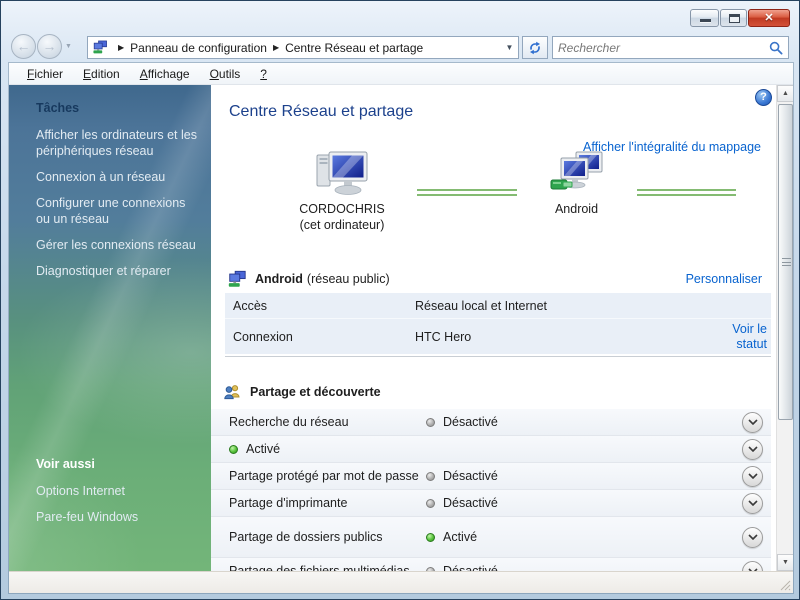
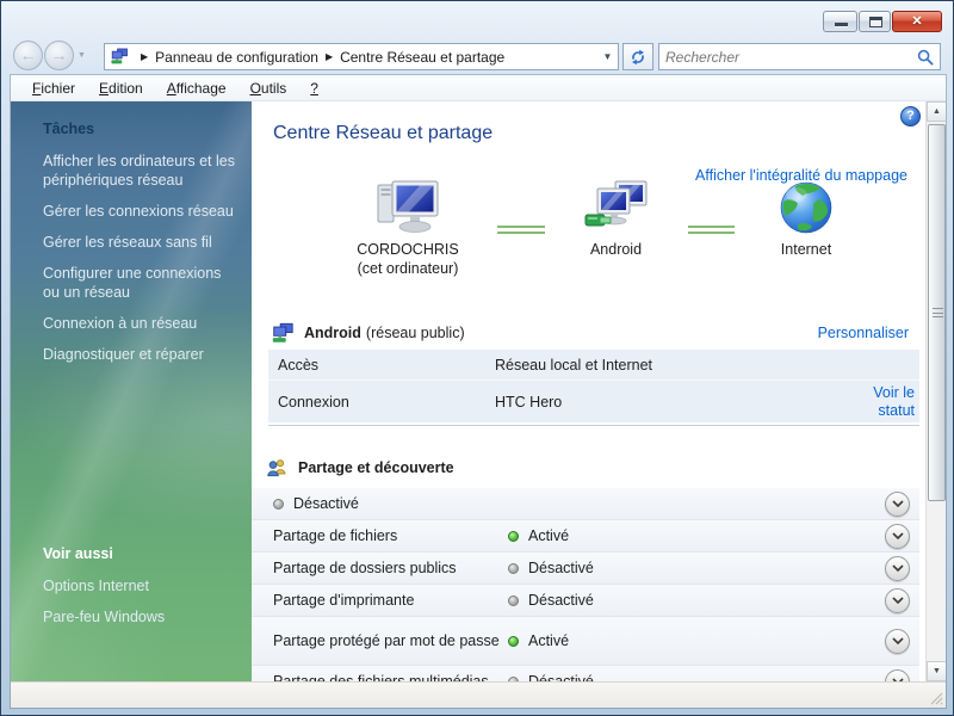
  ✕
  ←
  →
  ▶
  Panneau de configuration
  ▶
  Centre Réseau et partage
  ▼
  Rechercher
  Fichier
  Edition
  Affichage
  Outils
  ?
  Tâches
  Afficher les ordinateurs et les périphériques réseau
- Connexion à un réseau
+ Gérer les connexions réseau
+ Gérer les réseaux sans fil
  Configurer une connexions ou un réseau
- Gérer les connexions réseau
+ Connexion à un réseau
  Diagnostiquer et réparer
  Voir aussi
  Options Internet
  Pare-feu Windows
  Centre Réseau et partage
  Afficher l'intégralité du mappage
  CORDOCHRIS
  (cet ordinateur)
  Android
+ Internet
  Android
  (réseau public)
  Personnaliser
  Accès
  Réseau local et Internet
  Connexion
  HTC Hero
  Voir le statut
  Partage et découverte
- Recherche du réseau
  Désactivé
+ Partage de fichiers
  Activé
- Partage protégé par mot de passe
+ Partage de dossiers publics
  Désactivé
  Partage d'imprimante
  Désactivé
- Partage de dossiers publics
+ Partage protégé par mot de passe
  Activé
  ?
